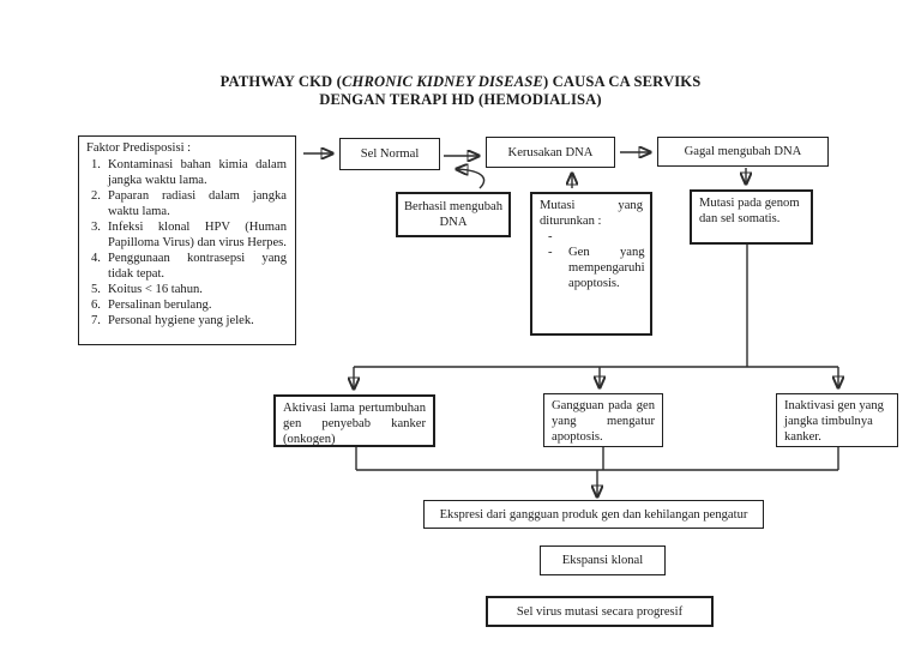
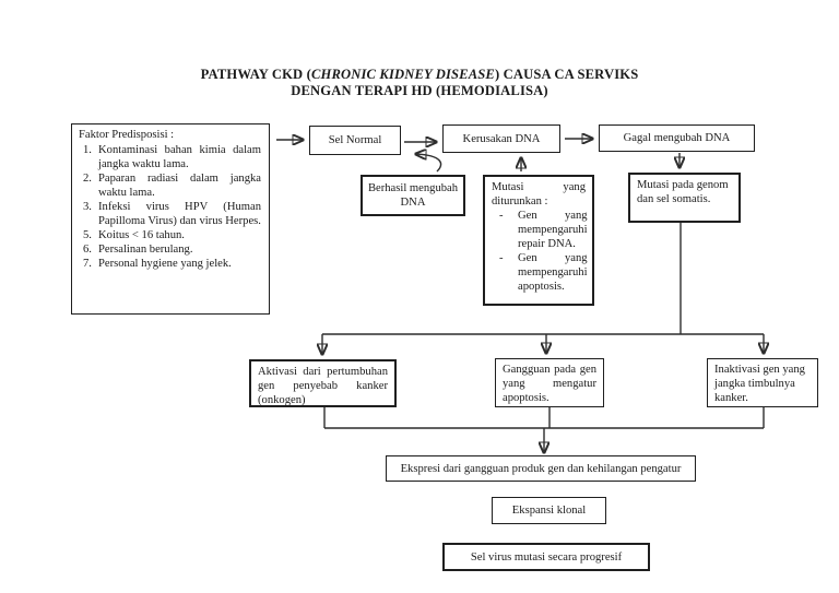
  PATHWAY CKD (CHRONIC KIDNEY DISEASE) CAUSA CA SERVIKS
  DENGAN TERAPI HD (HEMODIALISA)
  Faktor Predisposisi :
  1.
  Kontaminasi bahan kimia dalam jangka waktu lama.
  2.
  Paparan radiasi dalam jangka waktu lama.
  3.
- Infeksi klonal HPV (Human Papilloma Virus) dan virus Herpes.
+ Infeksi virus HPV (Human Papilloma Virus) dan virus Herpes.
- 4.
- Penggunaan kontrasepsi yang tidak tepat.
  5.
  Koitus < 16 tahun.
  6.
  Persalinan berulang.
  7.
  Personal hygiene yang jelek.
  Sel Normal
  Kerusakan DNA
  Gagal mengubah DNA
  Berhasil mengubah DNA
  Mutasi yang diturunkan :
  -
+ Gen yang mempengaruhi repair DNA.
  -
  Gen yang mempengaruhi apoptosis.
  Mutasi pada genom dan sel somatis.
- Aktivasi lama pertumbuhan gen penyebab kanker (onkogen)
+ Aktivasi dari pertumbuhan gen penyebab kanker (onkogen)
  Gangguan pada gen yang mengatur apoptosis.
  Inaktivasi gen yang jangka timbulnya kanker.
  Ekspresi dari gangguan produk gen dan kehilangan pengatur
  Ekspansi klonal
  Sel virus mutasi secara progresif
